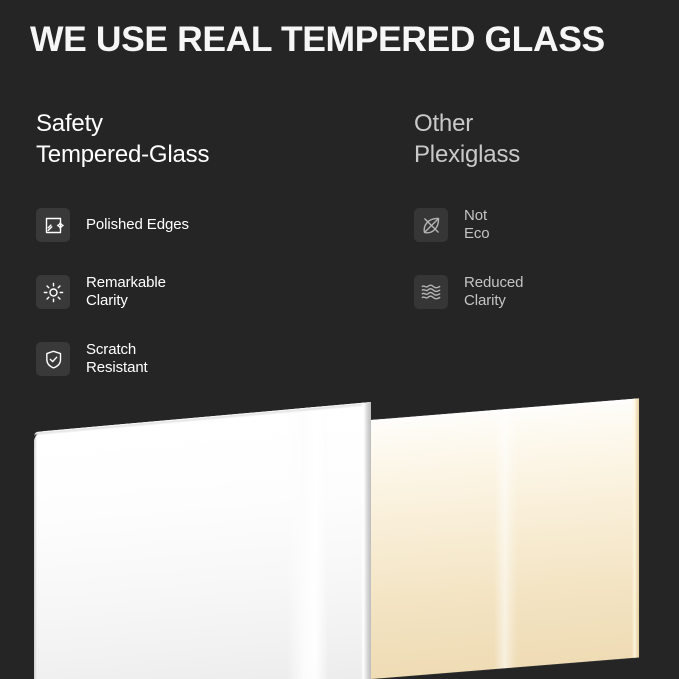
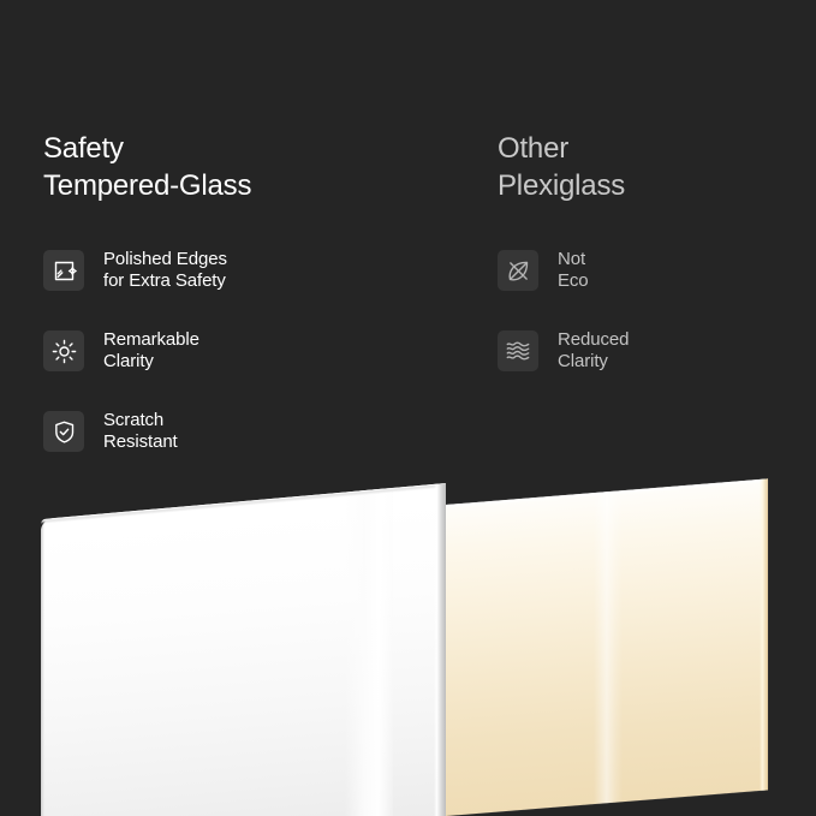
- WE USE REAL TEMPERED GLASS
  Safety
  Tempered-Glass
  Polished Edges
+ for Extra Safety
  Remarkable
  Clarity
  Scratch
  Resistant
  Other
  Plexiglass
  Not
  Eco
  Reduced
  Clarity
